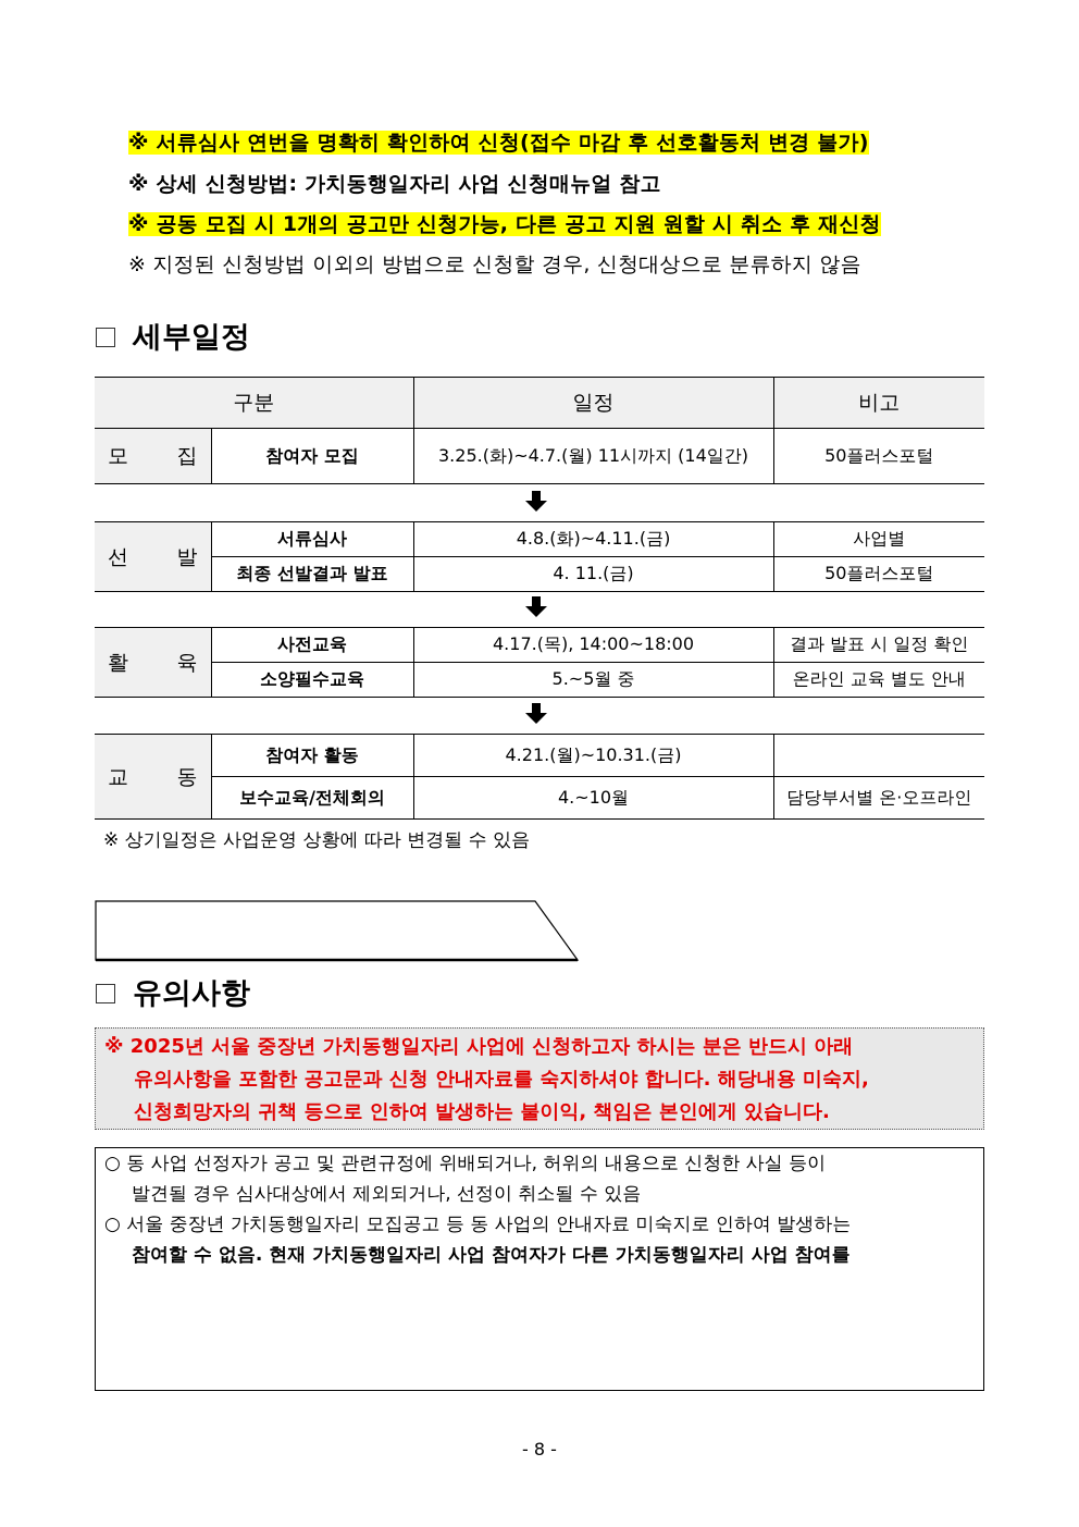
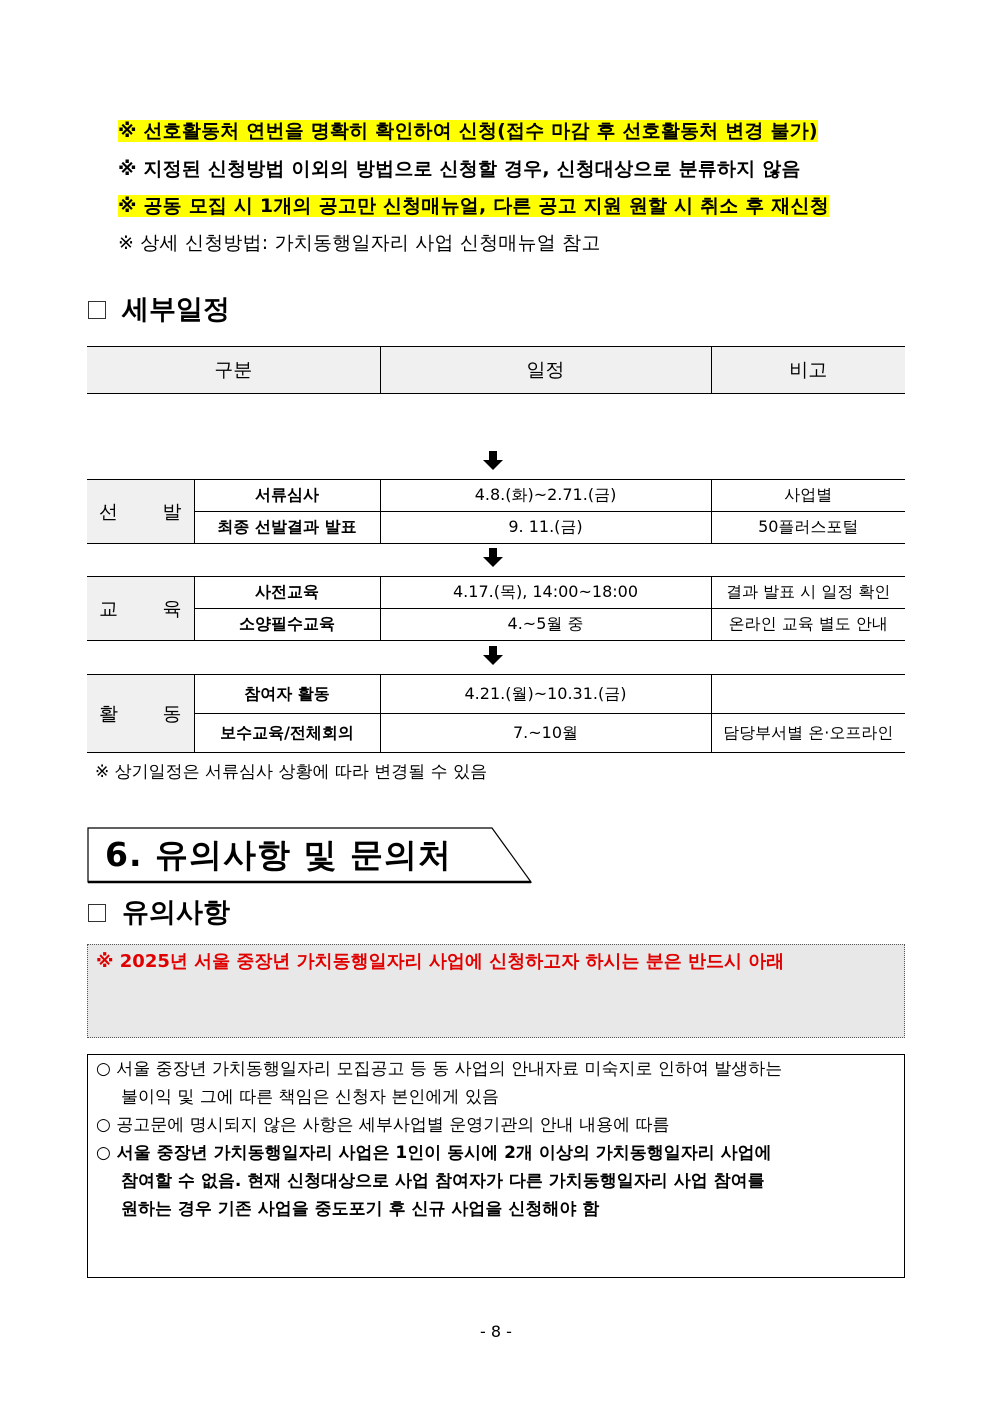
- ※ 서류심사 연번을 명확히 확인하여 신청(접수 마감 후 선호활동처 변경 불가)
+ ※ 선호활동처 연번을 명확히 확인하여 신청(접수 마감 후 선호활동처 변경 불가)
- ※ 상세 신청방법: 가치동행일자리 사업 신청매뉴얼 참고
+ ※ 지정된 신청방법 이외의 방법으로 신청할 경우, 신청대상으로 분류하지 않음
- ※ 공동 모집 시 1개의 공고만 신청가능, 다른 공고 지원 원할 시 취소 후 재신청
+ ※ 공동 모집 시 1개의 공고만 신청매뉴얼, 다른 공고 지원 원할 시 취소 후 재신청
- ※ 지정된 신청방법 이외의 방법으로 신청할 경우, 신청대상으로 분류하지 않음
+ ※ 상세 신청방법: 가치동행일자리 사업 신청매뉴얼 참고
  세부일정
  구분	일정	비고
- 모 집	참여자 모집	3.25.(화)~4.7.(월) 11시까지 (14일간)	50플러스포털
- 선 발	서류심사	4.8.(화)~4.11.(금)	사업별
+ 선 발	서류심사	4.8.(화)~2.71.(금)	사업별
- 최종 선발결과 발표	4. 11.(금)	50플러스포털
+ 최종 선발결과 발표	9. 11.(금)	50플러스포털
- 활 육	사전교육	4.17.(목), 14:00~18:00	결과 발표 시 일정 확인
+ 교 육	사전교육	4.17.(목), 14:00~18:00	결과 발표 시 일정 확인
- 소양필수교육	5.~5월 중	온라인 교육 별도 안내
+ 소양필수교육	4.~5월 중	온라인 교육 별도 안내
- 교 동	참여자 활동	4.21.(월)~10.31.(금)
+ 활 동	참여자 활동	4.21.(월)~10.31.(금)
- 보수교육/전체회의	4.~10월	담당부서별 온·오프라인
+ 보수교육/전체회의	7.~10월	담당부서별 온·오프라인
- ※ 상기일정은 사업운영 상황에 따라 변경될 수 있음
+ ※ 상기일정은 서류심사 상황에 따라 변경될 수 있음
+ 6. 유의사항 및 문의처
  유의사항
  ※ 2025년 서울 중장년 가치동행일자리 사업에 신청하고자 하시는 분은 반드시 아래
- 유의사항을 포함한 공고문과 신청 안내자료를 숙지하셔야 합니다. 해당내용 미숙지,
- 신청희망자의 귀책 등으로 인하여 발생하는 불이익, 책임은 본인에게 있습니다.
- ○ 동 사업 선정자가 공고 및 관련규정에 위배되거나, 허위의 내용으로 신청한 사실 등이
- 발견될 경우 심사대상에서 제외되거나, 선정이 취소될 수 있음
  ○ 서울 중장년 가치동행일자리 모집공고 등 동 사업의 안내자료 미숙지로 인하여 발생하는
+ 불이익 및 그에 따른 책임은 신청자 본인에게 있음
+ ○ 공고문에 명시되지 않은 사항은 세부사업별 운영기관의 안내 내용에 따름
+ ○ 서울 중장년 가치동행일자리 사업은 1인이 동시에 2개 이상의 가치동행일자리 사업에
- 참여할 수 없음. 현재 가치동행일자리 사업 참여자가 다른 가치동행일자리 사업 참여를
+ 참여할 수 없음. 현재 신청대상으로 사업 참여자가 다른 가치동행일자리 사업 참여를
+ 원하는 경우 기존 사업을 중도포기 후 신규 사업을 신청해야 함
  - 8 -
